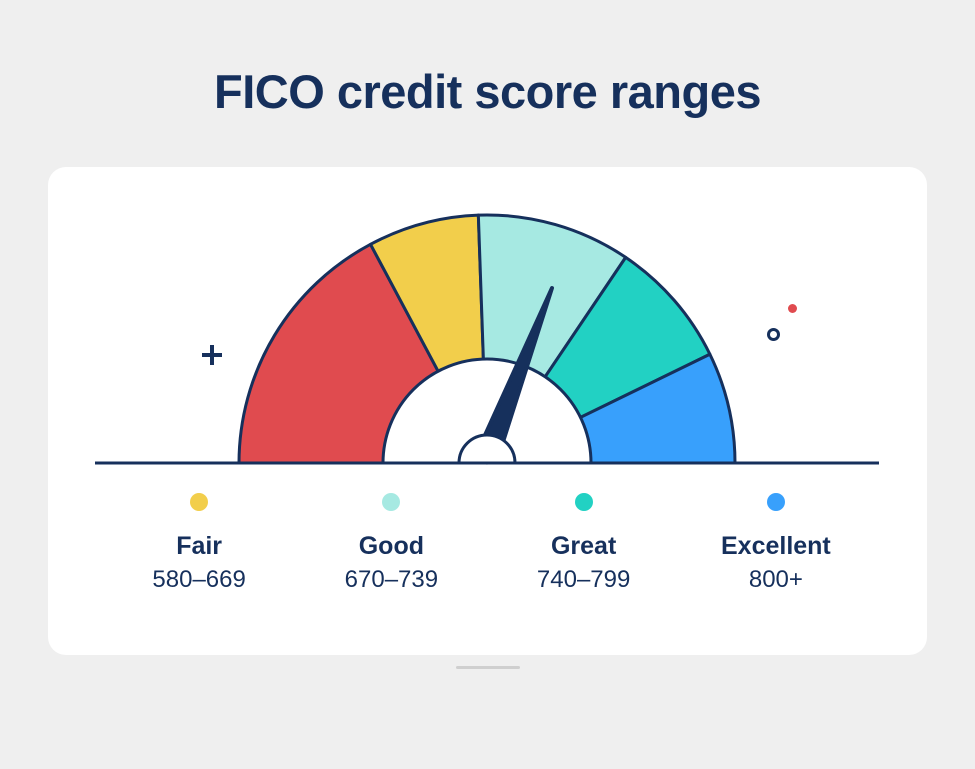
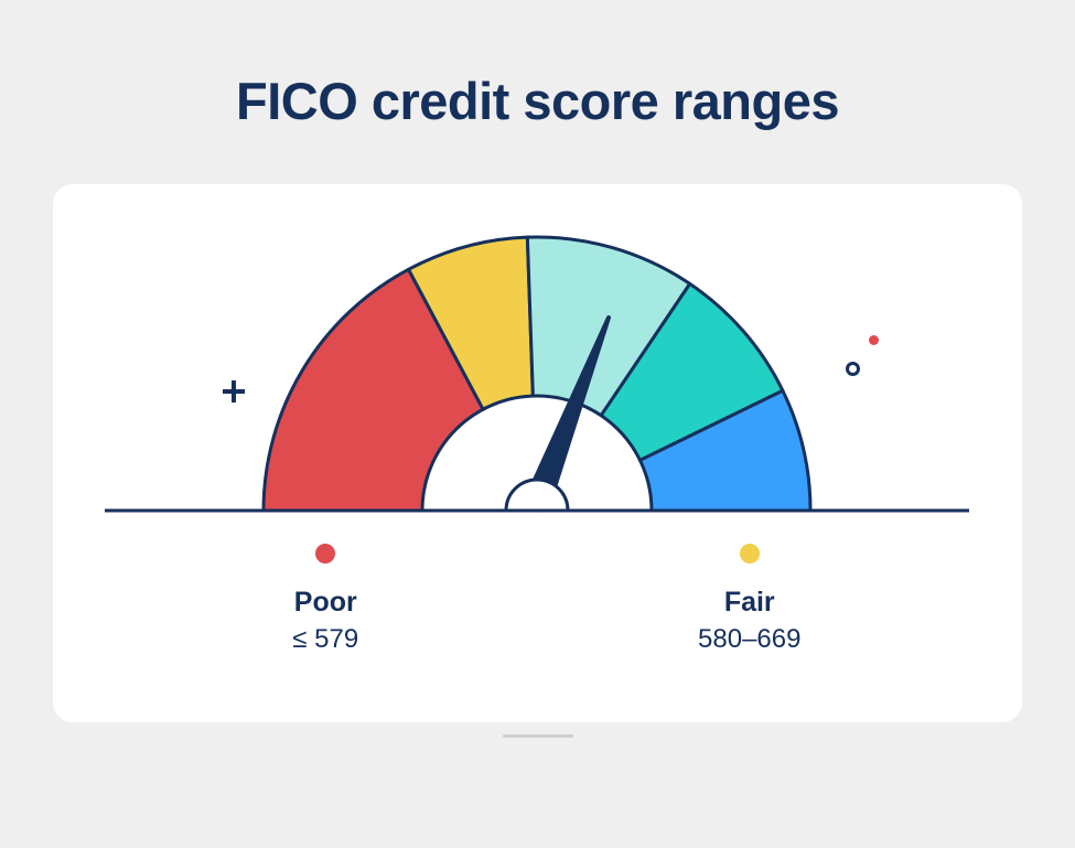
  FICO credit score ranges
+ Poor
+ ≤ 579
  Fair
  580–669
- Good
- 670–739
- Great
- 740–799
- Excellent
- 800+
